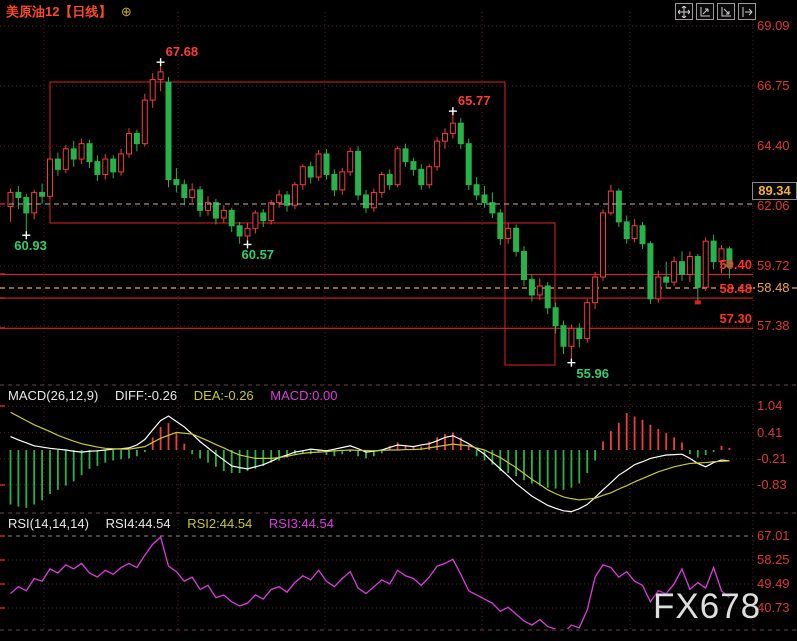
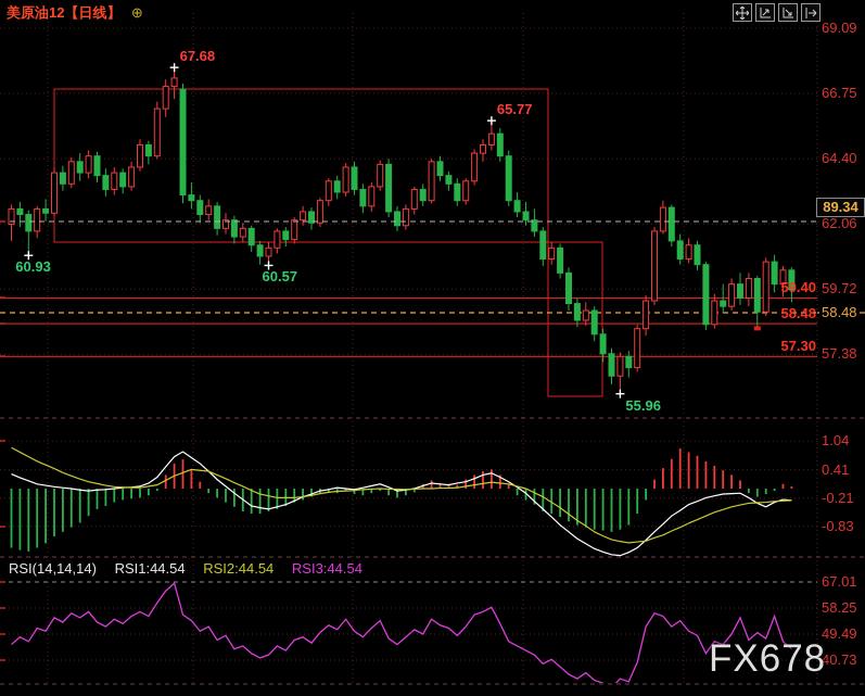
  67.68
  60.93
  60.57
  65.77
  55.96
  69.09
  66.75
  64.40
  62.06
  59.72
  57.38
  1.04
  0.41
  -0.21
  -0.83
  67.01
  58.25
  49.49
  40.73
  59.40
  58.48
  57.30
  美原油12【日线】 ⊕
- MACD(26,12,9) DIFF:-0.26 DEA:-0.26 MACD:0.00
- RSI(14,14,14) RSI4:44.54 RSI2:44.54 RSI3:44.54
+ RSI(14,14,14) RSI1:44.54 RSI2:44.54 RSI3:44.54
  89.34
  58.48
  FX678
